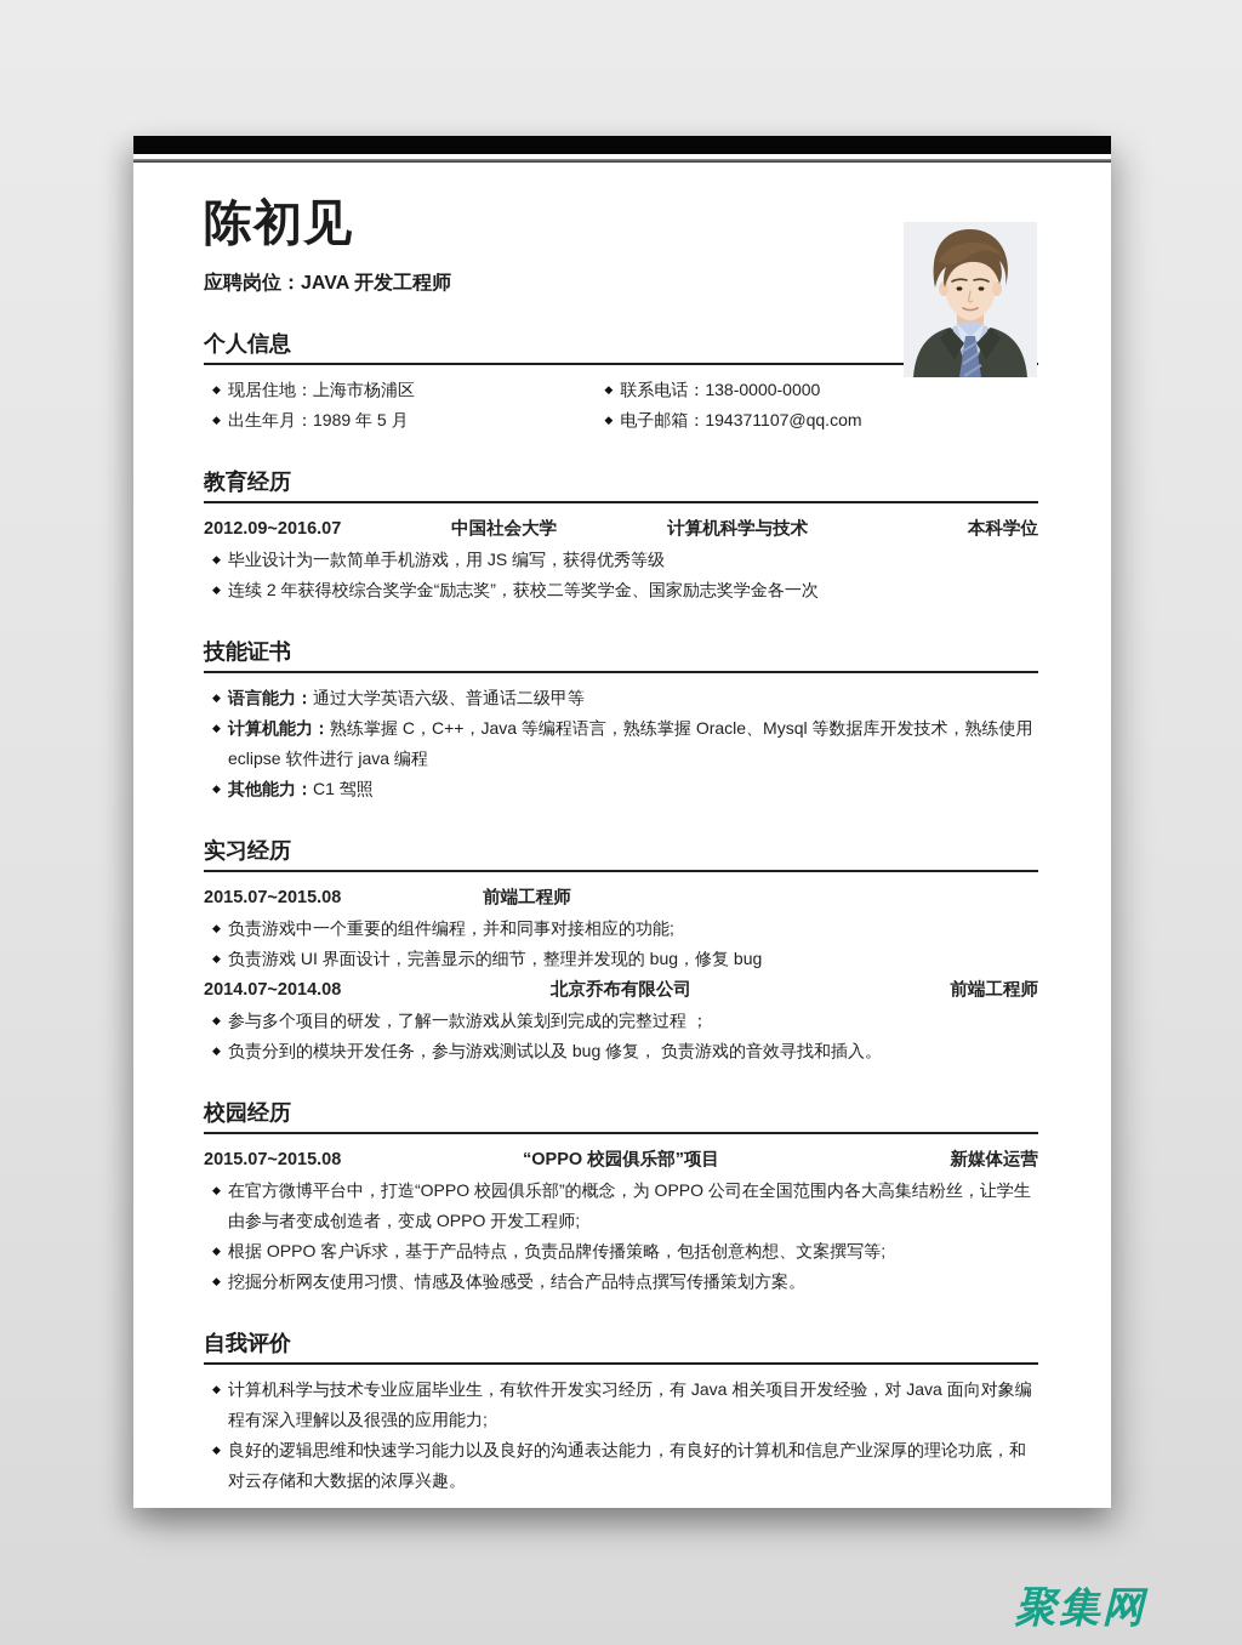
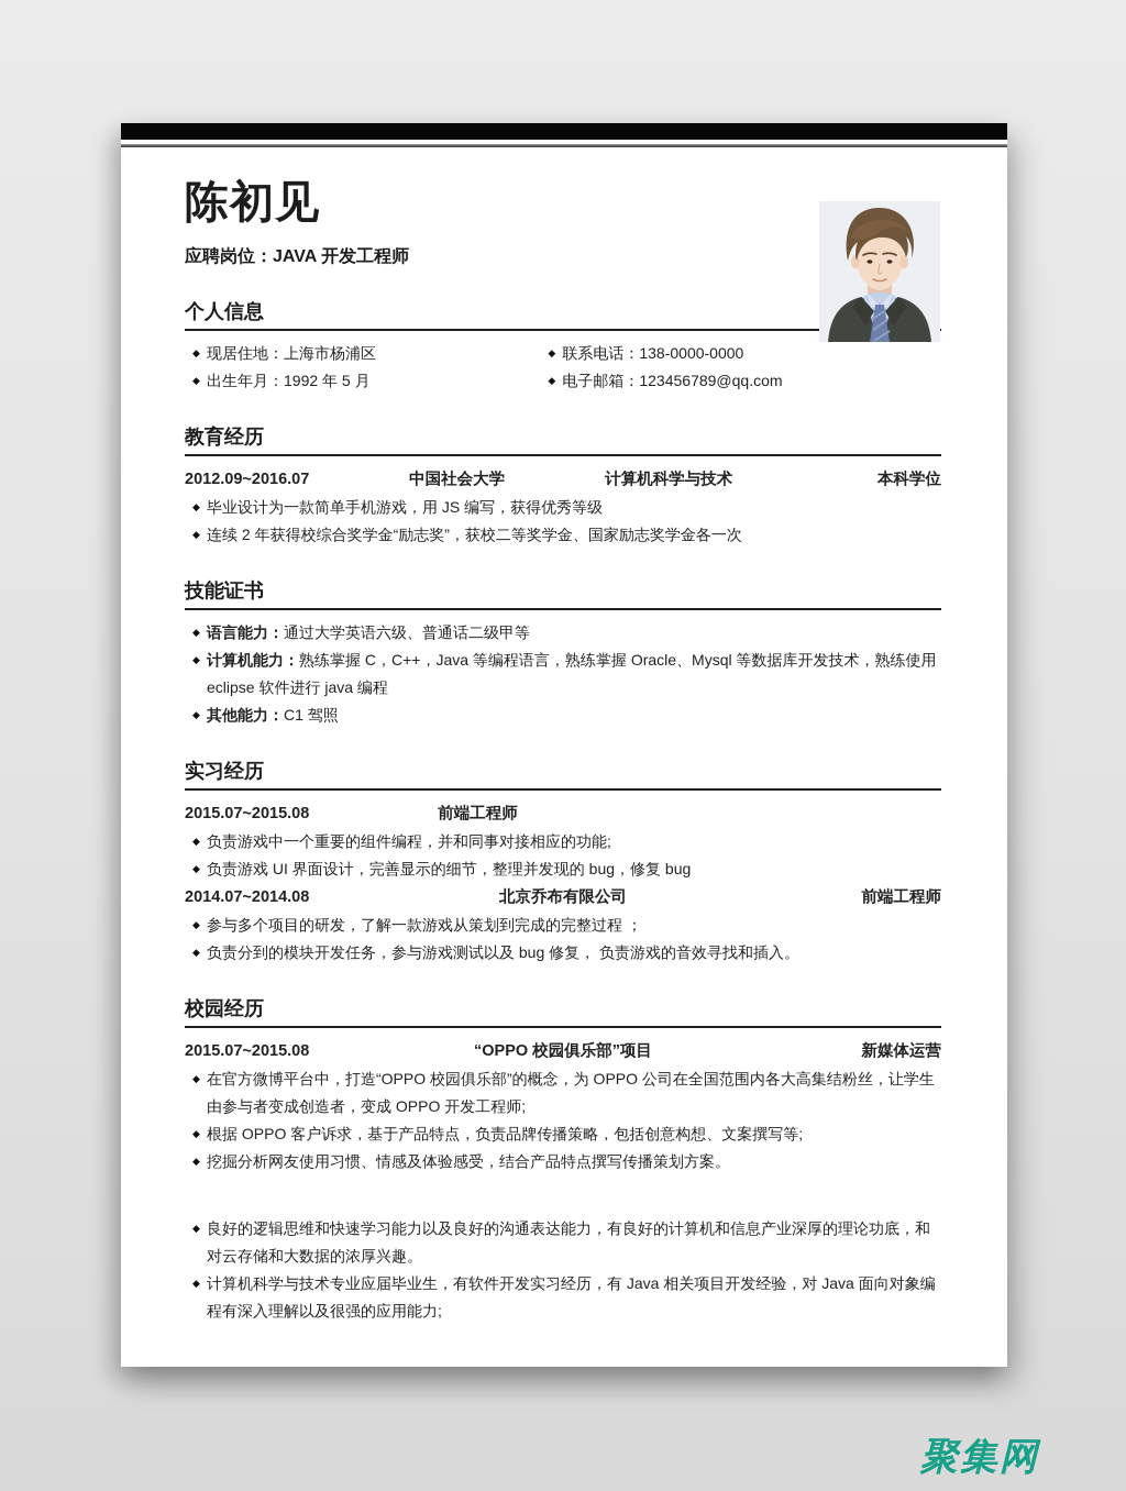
  陈初见
  应聘岗位：JAVA 开发工程师
  个人信息
  ◆
  现居住地：上海市杨浦区
  ◆
- 出生年月：1989 年 5 月
+ 出生年月：1992 年 5 月
  ◆
  联系电话：138-0000-0000
  ◆
- 电子邮箱：194371107@qq.com
+ 电子邮箱：123456789@qq.com
  教育经历
  2012.09~2016.07
  中国社会大学
  计算机科学与技术
  本科学位
  ◆
  毕业设计为一款简单手机游戏，用 JS 编写，获得优秀等级
  ◆
  连续 2 年获得校综合奖学金“励志奖”，获校二等奖学金、国家励志奖学金各一次
  技能证书
  ◆
  语言能力：通过大学英语六级、普通话二级甲等
  ◆
  计算机能力：熟练掌握 C，C++，Java 等编程语言，熟练掌握 Oracle、Mysql 等数据库开发技术，熟练使用 eclipse 软件进行 java 编程
  ◆
  其他能力：C1 驾照
  实习经历
  2015.07~2015.08
  前端工程师
  ◆
  负责游戏中一个重要的组件编程，并和同事对接相应的功能;
  ◆
  负责游戏 UI 界面设计，完善显示的细节，整理并发现的 bug，修复 bug
  2014.07~2014.08
  北京乔布有限公司
  前端工程师
  ◆
  参与多个项目的研发，了解一款游戏从策划到完成的完整过程 ；
  ◆
  负责分到的模块开发任务，参与游戏测试以及 bug 修复， 负责游戏的音效寻找和插入。
  校园经历
  2015.07~2015.08
  “OPPO 校园俱乐部”项目
  新媒体运营
  ◆
  在官方微博平台中，打造“OPPO 校园俱乐部”的概念，为 OPPO 公司在全国范围内各大高集结粉丝，让学生由参与者变成创造者，变成 OPPO 开发工程师;
  ◆
  根据 OPPO 客户诉求，基于产品特点，负责品牌传播策略，包括创意构想、文案撰写等;
  ◆
  挖掘分析网友使用习惯、情感及体验感受，结合产品特点撰写传播策划方案。
- 自我评价
  ◆
- 计算机科学与技术专业应届毕业生，有软件开发实习经历，有 Java 相关项目开发经验，对 Java 面向对象编程有深入理解以及很强的应用能力;
+ 良好的逻辑思维和快速学习能力以及良好的沟通表达能力，有良好的计算机和信息产业深厚的理论功底，和对云存储和大数据的浓厚兴趣。
  ◆
- 良好的逻辑思维和快速学习能力以及良好的沟通表达能力，有良好的计算机和信息产业深厚的理论功底，和对云存储和大数据的浓厚兴趣。
+ 计算机科学与技术专业应届毕业生，有软件开发实习经历，有 Java 相关项目开发经验，对 Java 面向对象编程有深入理解以及很强的应用能力;
  聚集网
